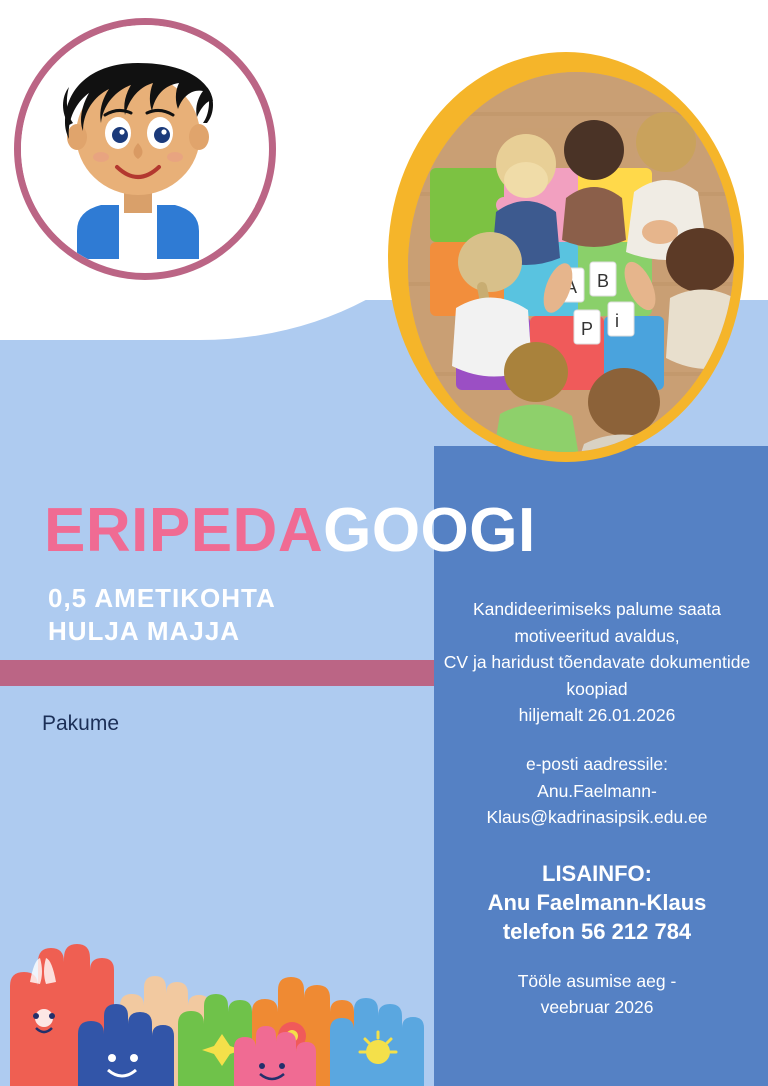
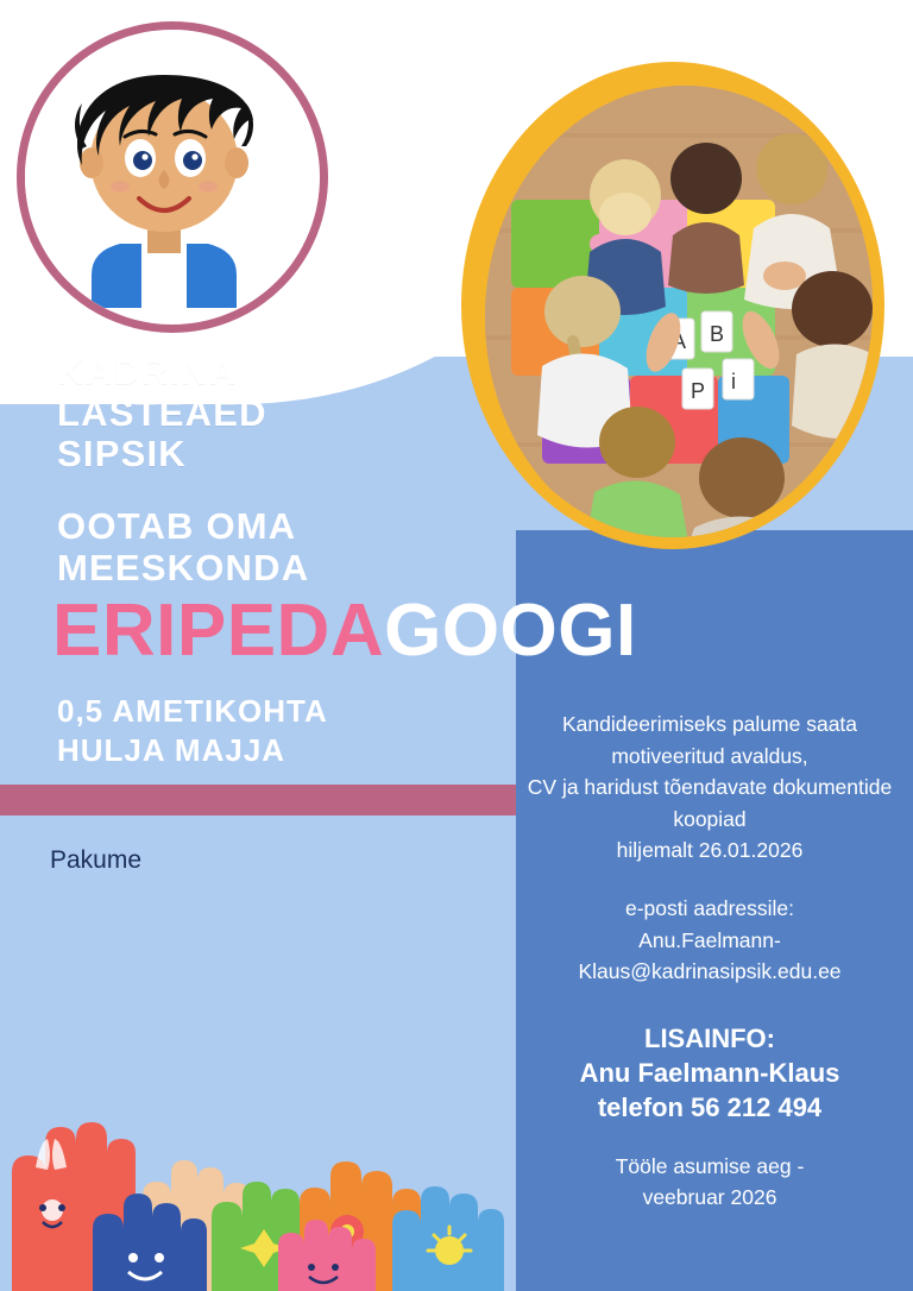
  A
  B
  P
  i
+ LASTEAED
+ SIPSIK
+ OOTAB OMA
+ MEESKONDA
  ERIPEDAGOOGI
  0,5 AMETIKOHTA
  HULJA MAJJA
  Pakume
  Kandideerimiseks palume saata motiveeritud avaldus,
  CV ja haridust tõendavate dokumentide koopiad
  hiljemalt 26.01.2026
  e-posti aadressile:
  Anu.Faelmann-Klaus@kadrinasipsik.edu.ee
  LISAINFO:
  Anu Faelmann-Klaus
- telefon 56 212 784
+ telefon 56 212 494
  Tööle asumise aeg -
  veebruar 2026
